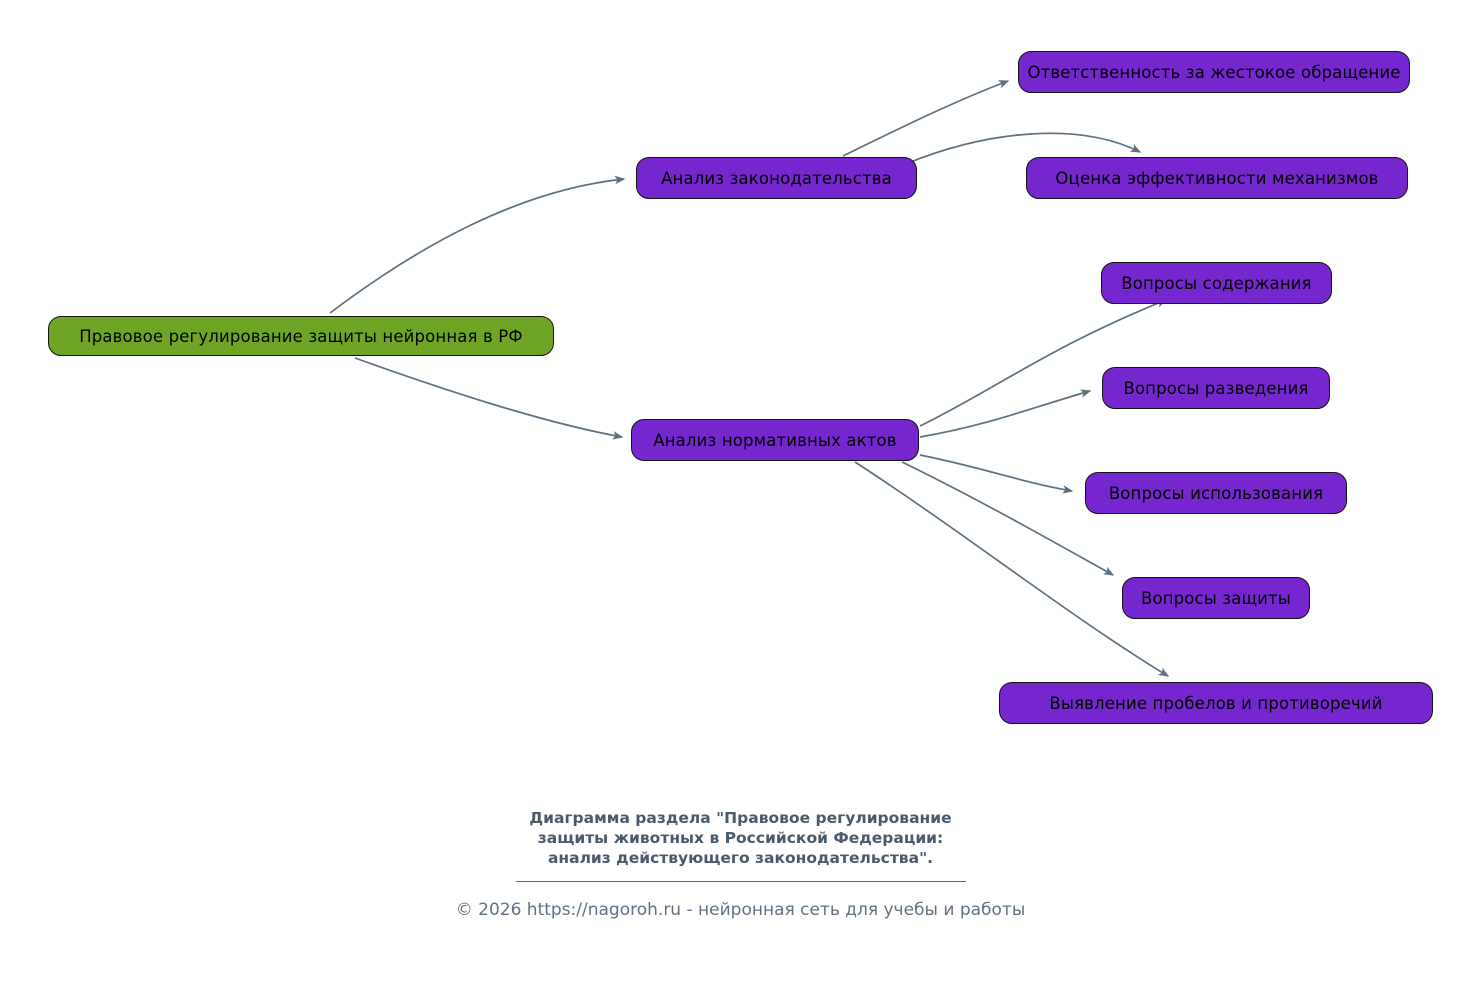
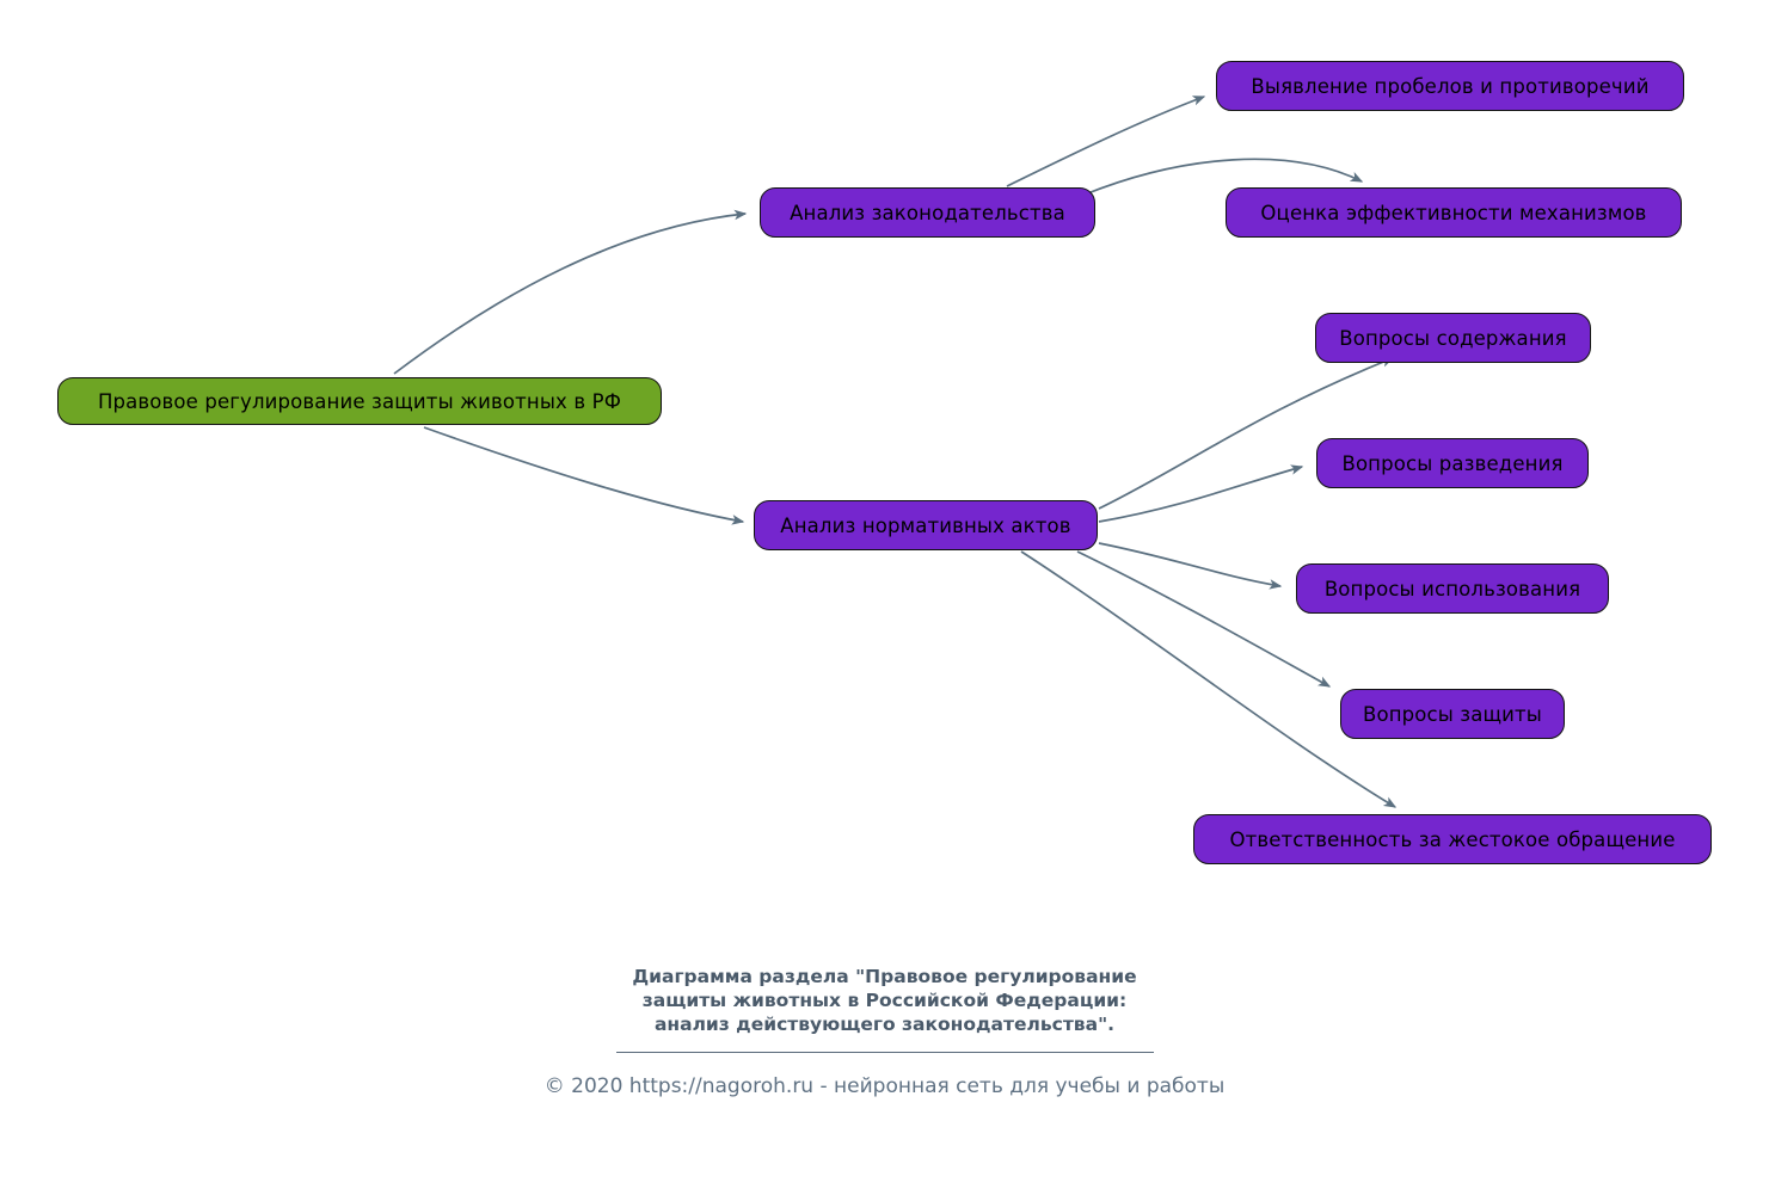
- Правовое регулирование защиты нейронная в РФ
+ Правовое регулирование защиты животных в РФ
  Анализ законодательства
- Ответственность за жестокое обращение
+ Выявление пробелов и противоречий
  Оценка эффективности механизмов
  Анализ нормативных актов
  Вопросы содержания
  Вопросы разведения
  Вопросы использования
  Вопросы защиты
- Выявление пробелов и противоречий
+ Ответственность за жестокое обращение
  Диаграмма раздела "Правовое регулирование
  защиты животных в Российской Федерации:
  анализ действующего законодательства".
- © 2026 https://nagoroh.ru - нейронная сеть для учебы и работы
+ © 2020 https://nagoroh.ru - нейронная сеть для учебы и работы
